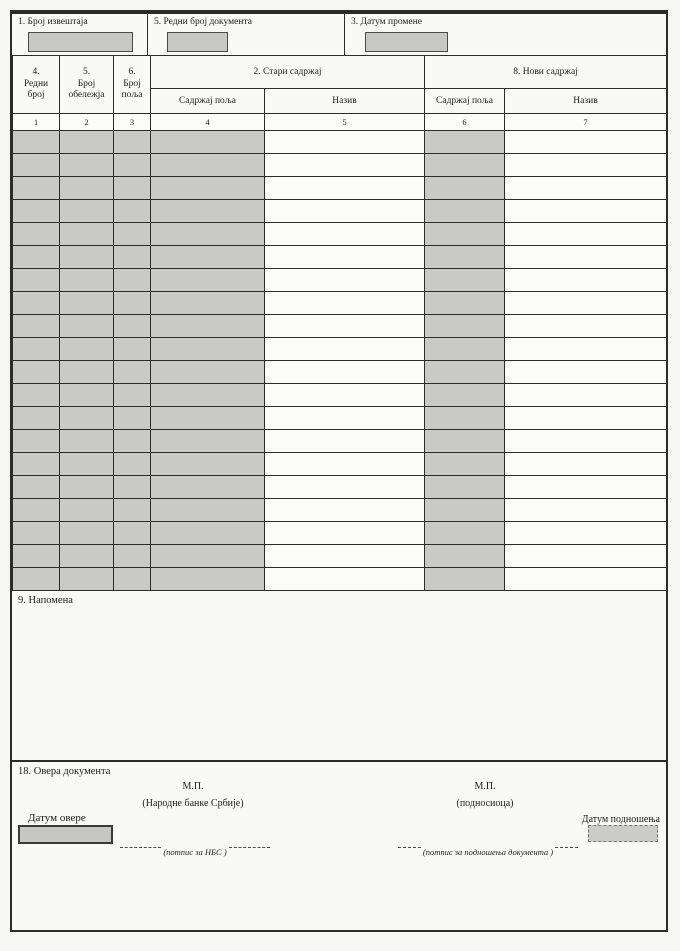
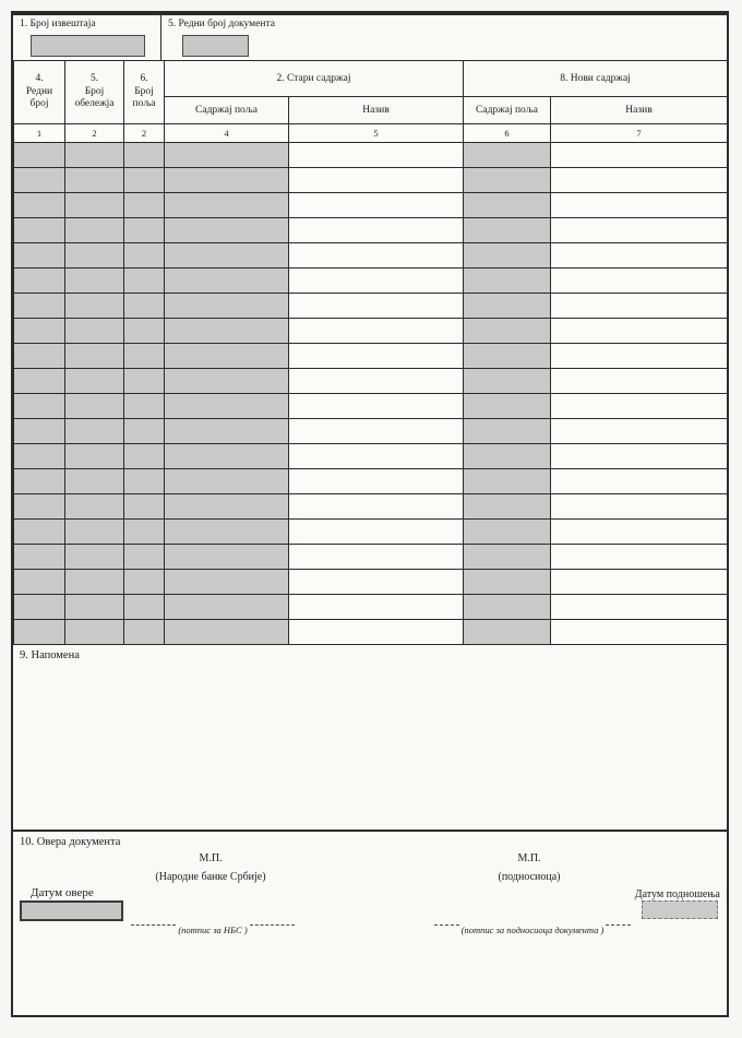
  1. Број извештаја
  5. Редни број документа
- 3. Датум промене
  4. Редни број	5. Број обележја	6. Број поља	2. Стари садржај	8. Нови садржај
  Садржај поља	Назив	Садржај поља	Назив
- 1	2	3	4	5	6	7
+ 1	2	2	4	5	6	7
  9. Напомена
- 18. Овера документа
+ 10. Овера документа
  М.П.
  М.П.
  (Народне банке Србије)
  (подносиоца)
  Датум овере
  Датум подношења
  (потпис за НБС )
- (потпис за подношења документа )
+ (потпис за подносиоца документа )
